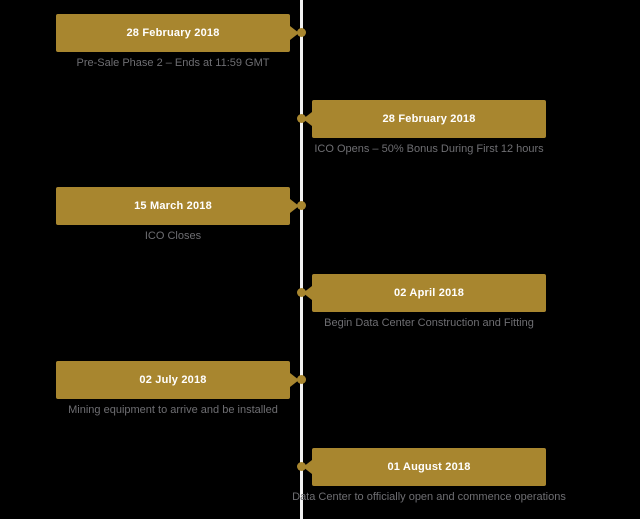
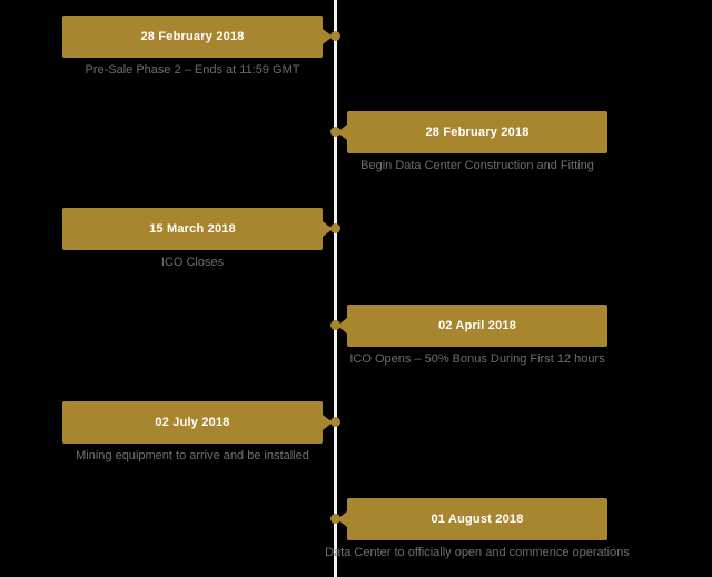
  28 February 2018
  Pre-Sale Phase 2 – Ends at 11:59 GMT
  28 February 2018
- ICO Opens – 50% Bonus During First 12 hours
+ Begin Data Center Construction and Fitting
  15 March 2018
  ICO Closes
  02 April 2018
- Begin Data Center Construction and Fitting
+ ICO Opens – 50% Bonus During First 12 hours
  02 July 2018
  Mining equipment to arrive and be installed
  01 August 2018
  Data Center to officially open and commence operations
